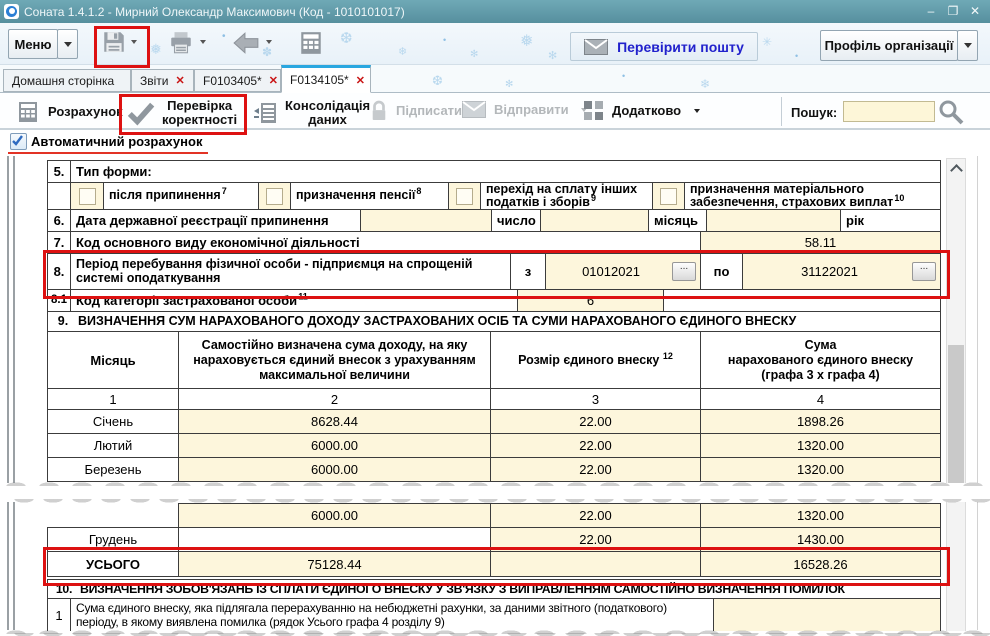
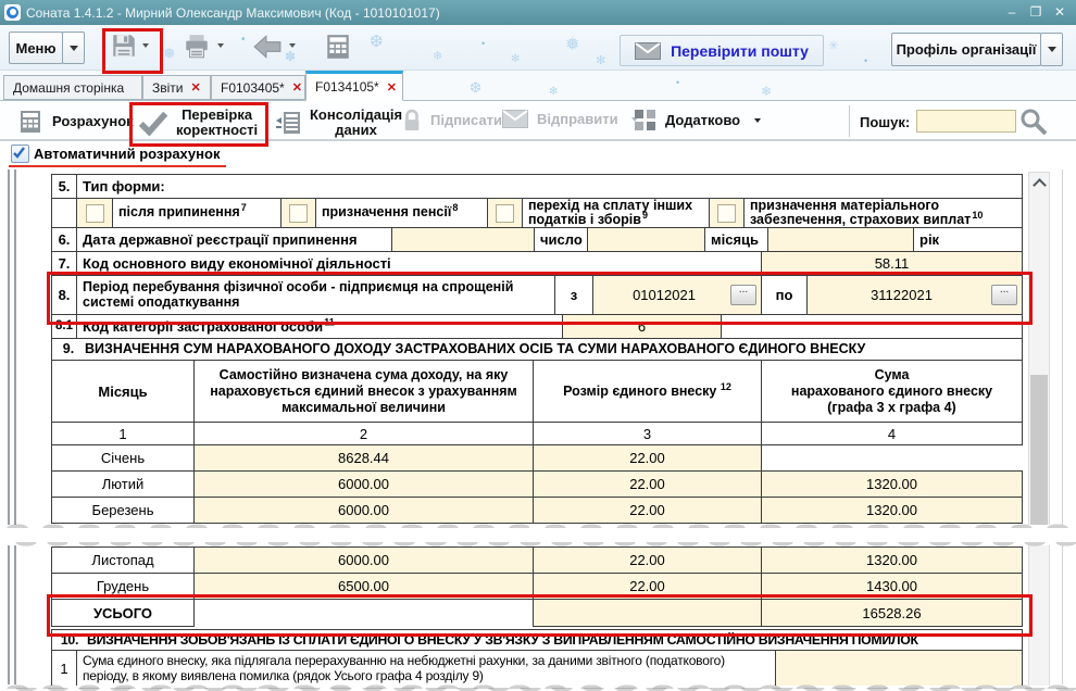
  Соната 1.4.1.2 - Мирний Олександр Максимович (Код - 1010101017)
  –
  ❐
  ✕
  ❅
  •
  ✽
  ❆
  ❄
  •
  ✻
  ❅
  ✻
  ✳
  •
  Меню
  Перевірити пошту
  Профіль організації
  ❆
  ✻
  •
  ❄
  Домашня сторінка
  Звіти
  ✕
  F0103405*
  ✕
  F0134105*
  ✕
  Розрахунок
  Перевірка
  коректності
  Консолідація
  даних
  Підписати
  Відправити
  Додатково
  Пошук:
  Автоматичний розрахунок
  5.
  Тип форми:
  після припинення 7
  призначення пенсії 8
  перехід на сплату інших податків і зборів 9
  призначення матеріального забезпечення, страхових виплат 10
  6.
  Дата державної реєстрації припинення
  число
  місяць
  рік
  7.
  Код основного виду економічної діяльності
  58.11
  8.
  Період перебування фізичної особи - підприємця на спрощеній системі оподаткування
  з
  01012021
  ...
  по
  31122021
  ...
  8.1
  Код категорії застрахованої особи 11
  6
  9.
  ВИЗНАЧЕННЯ СУМ НАРАХОВАНОГО ДОХОДУ ЗАСТРАХОВАНИХ ОСІБ ТА СУМИ НАРАХОВАНОГО ЄДИНОГО ВНЕСКУ
  Місяць
  Самостійно визначена сума доходу, на яку нараховується єдиний внесок з урахуванням максимальної величини
  Розмір єдиного внеску 12
  Сума
  нарахованого єдиного внеску
  (графа 3 х графа 4)
  1
  2
  3
  4
  Січень
  8628.44
  22.00
- 1898.26
  Лютий
  6000.00
  22.00
  1320.00
  Березень
  6000.00
  22.00
  1320.00
+ Листопад
  6000.00
  22.00
  1320.00
  Грудень
+ 6500.00
  22.00
  1430.00
  УСЬОГО
- 75128.44
  16528.26
  10.
  ВИЗНАЧЕННЯ ЗОБОВ'ЯЗАНЬ ІЗ СПЛАТИ ЄДИНОГО ВНЕСКУ У ЗВ'ЯЗКУ З ВИПРАВЛЕННЯМ САМОСТІЙНО ВИЗНАЧЕННЯ ПОМИЛОК
  1
  Сума єдиного внеску, яка підлягала перерахуванню на небюджетні рахунки, за даними звітного (податкового) періоду, в якому виявлена помилка (рядок Усього графа 4 розділу 9)
